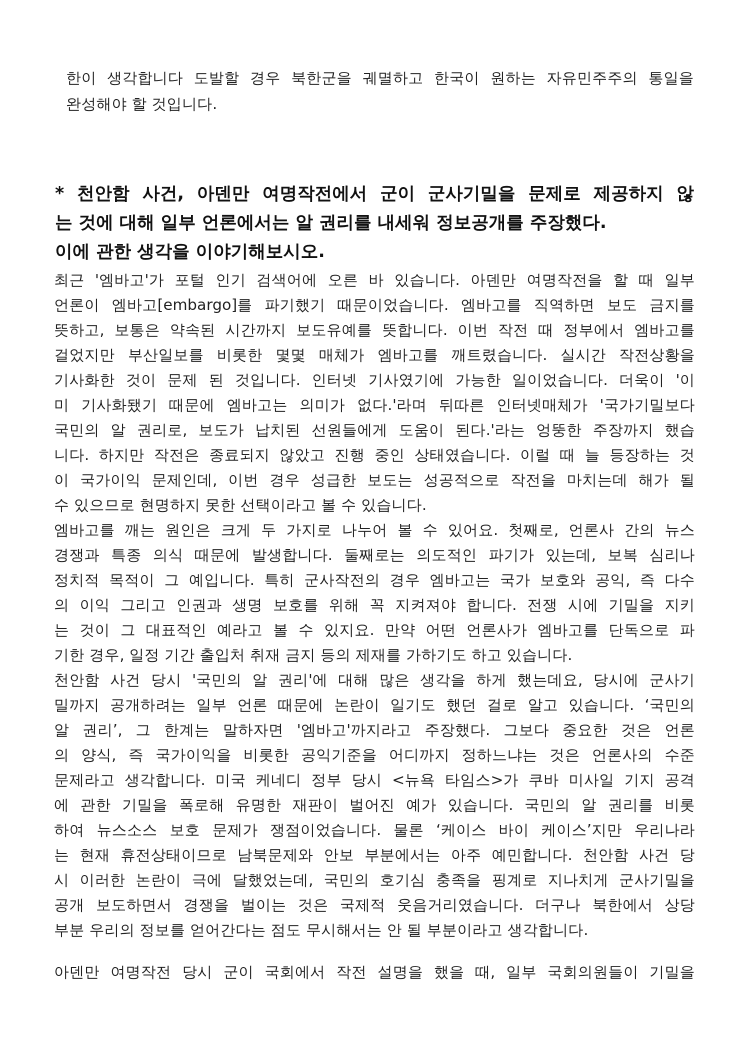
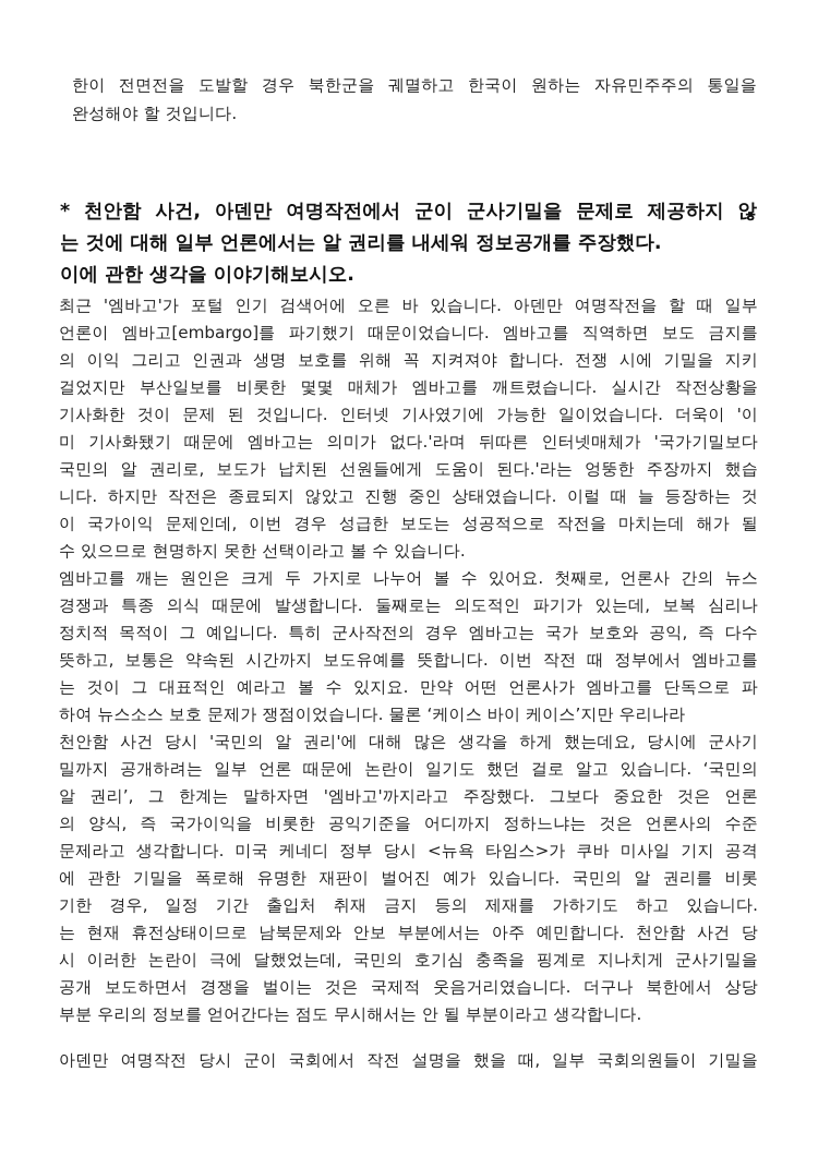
- 한이 생각합니다 도발할 경우 북한군을 궤멸하고 한국이 원하는 자유민주주의 통일을
+ 한이 전면전을 도발할 경우 북한군을 궤멸하고 한국이 원하는 자유민주주의 통일을
  완성해야 할 것입니다.
  * 천안함 사건, 아덴만 여명작전에서 군이 군사기밀을 문제로 제공하지 않
  는 것에 대해 일부 언론에서는 알 권리를 내세워 정보공개를 주장했다.
  이에 관한 생각을 이야기해보시오.
  최근 '엠바고'가 포털 인기 검색어에 오른 바 있습니다. 아덴만 여명작전을 할 때 일부
  언론이 엠바고[embargo]를 파기했기 때문이었습니다. 엠바고를 직역하면 보도 금지를
- 뜻하고, 보통은 약속된 시간까지 보도유예를 뜻합니다. 이번 작전 때 정부에서 엠바고를
+ 의 이익 그리고 인권과 생명 보호를 위해 꼭 지켜져야 합니다. 전쟁 시에 기밀을 지키
  걸었지만 부산일보를 비롯한 몇몇 매체가 엠바고를 깨트렸습니다. 실시간 작전상황을
  기사화한 것이 문제 된 것입니다. 인터넷 기사였기에 가능한 일이었습니다. 더욱이 '이
  미 기사화됐기 때문에 엠바고는 의미가 없다.'라며 뒤따른 인터넷매체가 '국가기밀보다
  국민의 알 권리로, 보도가 납치된 선원들에게 도움이 된다.'라는 엉뚱한 주장까지 했습
  니다. 하지만 작전은 종료되지 않았고 진행 중인 상태였습니다. 이럴 때 늘 등장하는 것
  이 국가이익 문제인데, 이번 경우 성급한 보도는 성공적으로 작전을 마치는데 해가 될
  수 있으므로 현명하지 못한 선택이라고 볼 수 있습니다.
  엠바고를 깨는 원인은 크게 두 가지로 나누어 볼 수 있어요. 첫째로, 언론사 간의 뉴스
  경쟁과 특종 의식 때문에 발생합니다. 둘째로는 의도적인 파기가 있는데, 보복 심리나
  정치적 목적이 그 예입니다. 특히 군사작전의 경우 엠바고는 국가 보호와 공익, 즉 다수
- 의 이익 그리고 인권과 생명 보호를 위해 꼭 지켜져야 합니다. 전쟁 시에 기밀을 지키
+ 뜻하고, 보통은 약속된 시간까지 보도유예를 뜻합니다. 이번 작전 때 정부에서 엠바고를
  는 것이 그 대표적인 예라고 볼 수 있지요. 만약 어떤 언론사가 엠바고를 단독으로 파
- 기한 경우, 일정 기간 출입처 취재 금지 등의 제재를 가하기도 하고 있습니다.
+ 하여 뉴스소스 보호 문제가 쟁점이었습니다. 물론 ‘케이스 바이 케이스’지만 우리나라
  천안함 사건 당시 '국민의 알 권리'에 대해 많은 생각을 하게 했는데요, 당시에 군사기
  밀까지 공개하려는 일부 언론 때문에 논란이 일기도 했던 걸로 알고 있습니다. ‘국민의
  알 권리’, 그 한계는 말하자면 '엠바고'까지라고 주장했다. 그보다 중요한 것은 언론
  의 양식, 즉 국가이익을 비롯한 공익기준을 어디까지 정하느냐는 것은 언론사의 수준
  문제라고 생각합니다. 미국 케네디 정부 당시 <뉴욕 타임스>가 쿠바 미사일 기지 공격
  에 관한 기밀을 폭로해 유명한 재판이 벌어진 예가 있습니다. 국민의 알 권리를 비롯
- 하여 뉴스소스 보호 문제가 쟁점이었습니다. 물론 ‘케이스 바이 케이스’지만 우리나라
+ 기한 경우, 일정 기간 출입처 취재 금지 등의 제재를 가하기도 하고 있습니다.
  는 현재 휴전상태이므로 남북문제와 안보 부분에서는 아주 예민합니다. 천안함 사건 당
  시 이러한 논란이 극에 달했었는데, 국민의 호기심 충족을 핑계로 지나치게 군사기밀을
  공개 보도하면서 경쟁을 벌이는 것은 국제적 웃음거리였습니다. 더구나 북한에서 상당
  부분 우리의 정보를 얻어간다는 점도 무시해서는 안 될 부분이라고 생각합니다.
  아덴만 여명작전 당시 군이 국회에서 작전 설명을 했을 때, 일부 국회의원들이 기밀을
